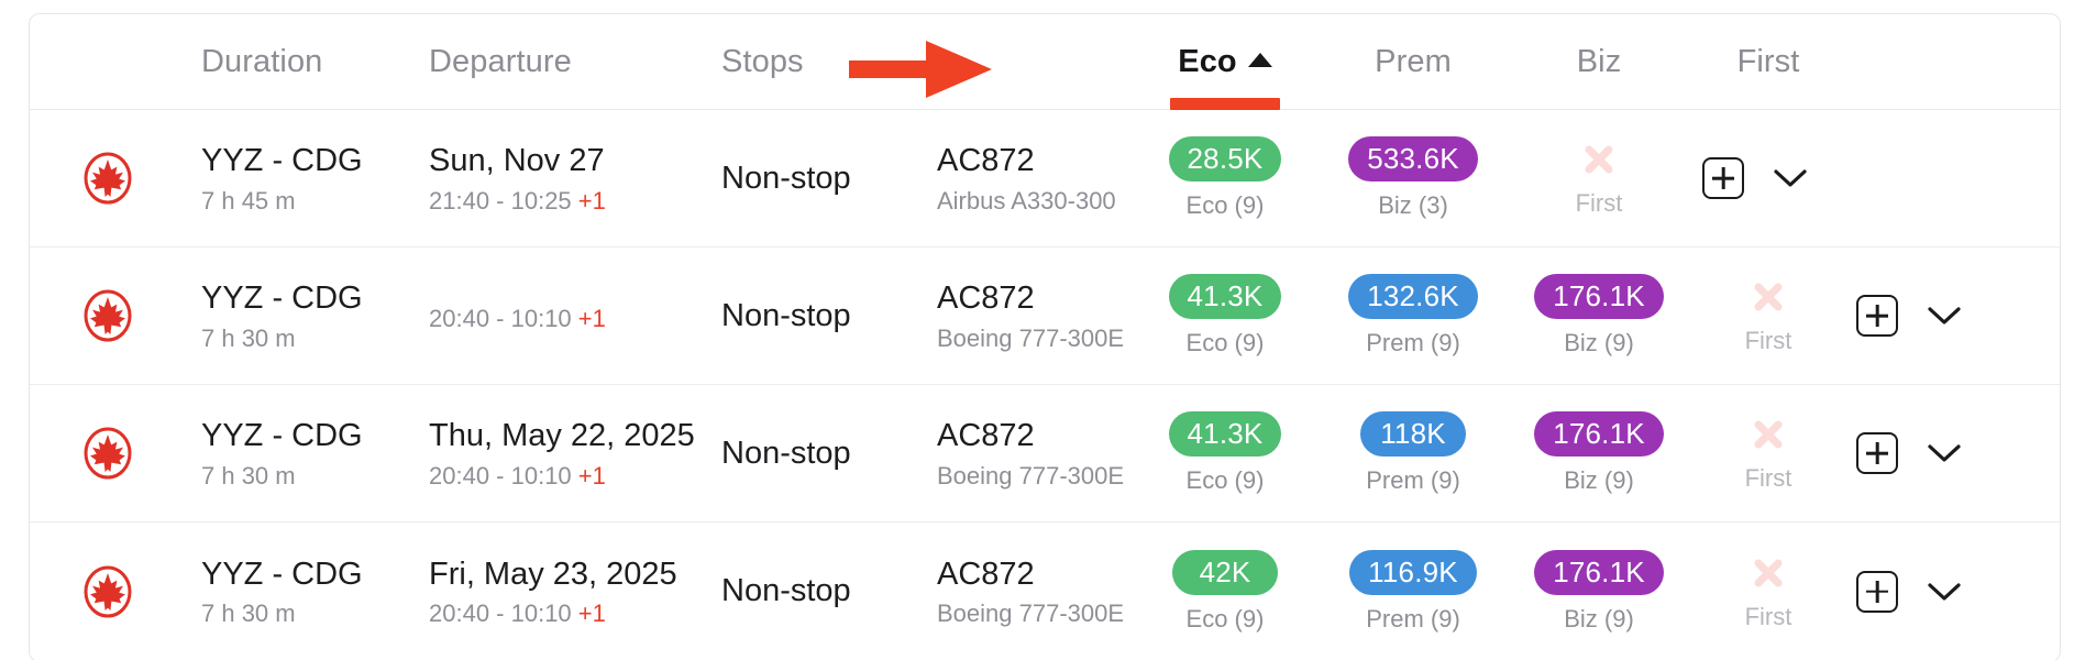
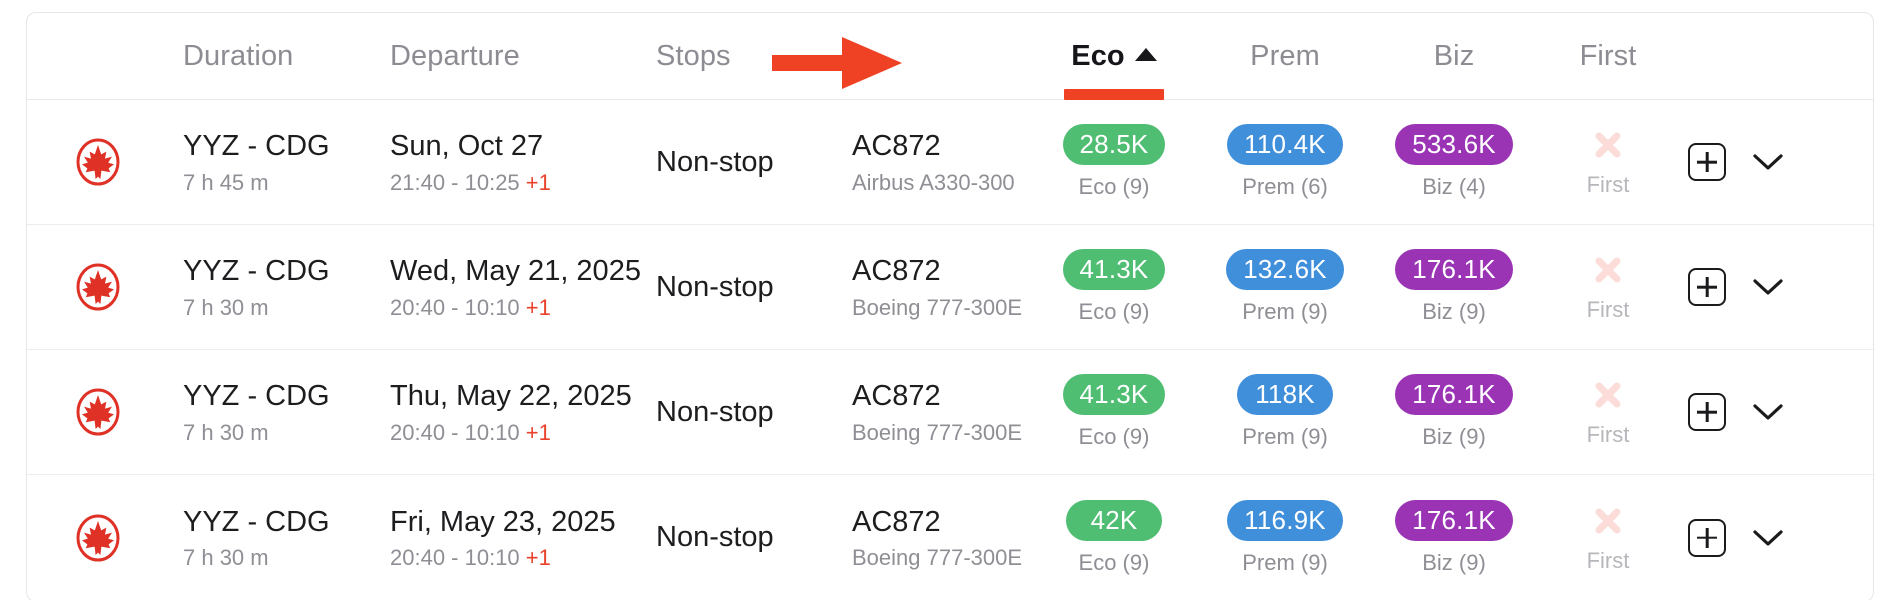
  Duration
  Departure
  Stops
  Eco
  Prem
  Biz
  First
  YYZ - CDG
  7 h 45 m
- Sun, Nov 27
+ Sun, Oct 27
  21:40 - 10:25 +1
  Non-stop
  AC872
  Airbus A330-300
  28.5K
  Eco (9)
+ 110.4K
+ Prem (6)
  533.6K
- Biz (3)
+ Biz (4)
  First
  YYZ - CDG
  7 h 30 m
+ Wed, May 21, 2025
  20:40 - 10:10 +1
  Non-stop
  AC872
  Boeing 777-300E
  41.3K
  Eco (9)
  132.6K
  Prem (9)
  176.1K
  Biz (9)
  First
  YYZ - CDG
  7 h 30 m
  Thu, May 22, 2025
  20:40 - 10:10 +1
  Non-stop
  AC872
  Boeing 777-300E
  41.3K
  Eco (9)
  118K
  Prem (9)
  176.1K
  Biz (9)
  First
  YYZ - CDG
  7 h 30 m
  Fri, May 23, 2025
  20:40 - 10:10 +1
  Non-stop
  AC872
  Boeing 777-300E
  42K
  Eco (9)
  116.9K
  Prem (9)
  176.1K
  Biz (9)
  First
